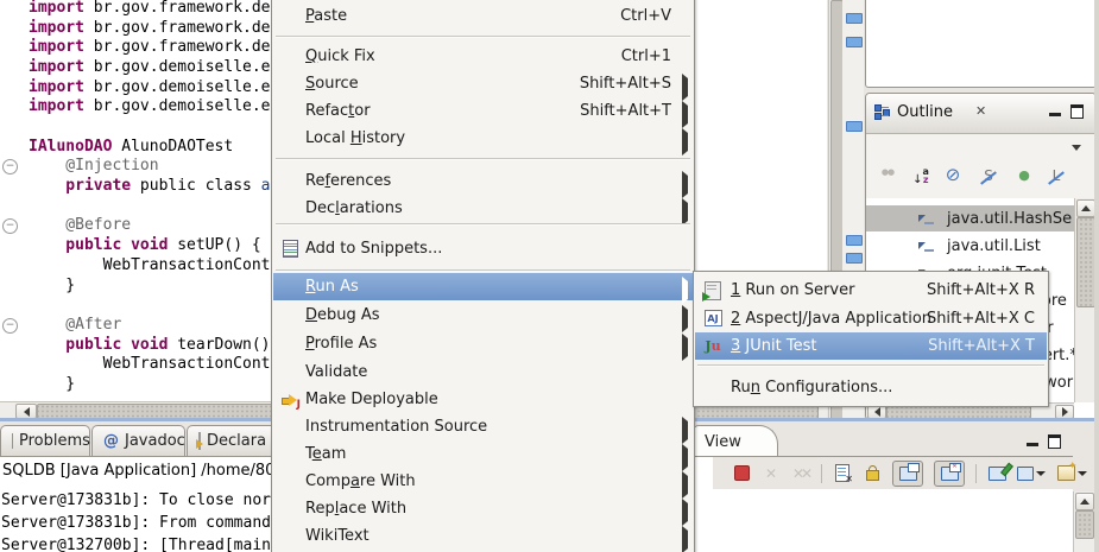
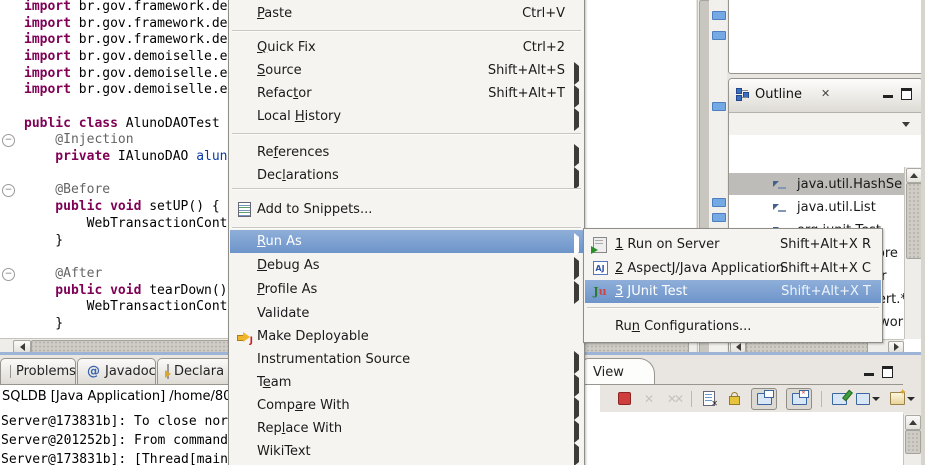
  import br.gov.framework.de
  import br.gov.framework.de
  import br.gov.framework.de
  import br.gov.demoiselle.e
  import br.gov.demoiselle.e
  import br.gov.demoiselle.e
- IAlunoDAO AlunoDAOTest
+ public class AlunoDAOTest
  @Injection
- private public class a
+ private IAlunoDAO alun
  @Before
  public void setUP() {
  WebTransactionCont
  }
  @After
  public void tearDown()
  WebTransactionCont
  }
  −
  −
  −
  Outline
  ✕
- ●●
- ↓a
- z
- ⊘
- S
- ●
- L
  java.util.HashSe
  java.util.List
  View
  SQLDB [Java Application] /home/8
  ✕
  ✕✕
  ✕
  ✦
  Problems
  @
  Javadoc
  Declara
  Server@173831b]: To close nor
- Server@173831b]: From command
+ Server@201252b]: From command
- Server@132700b]: [Thread[main
+ Server@173831b]: [Thread[main
  Paste
  Ctrl+V
  Quick Fix
- Ctrl+1
+ Ctrl+2
  Source
  Shift+Alt+S
  Refactor
  Shift+Alt+T
  Local History
  References
  Declarations
  Add to Snippets...
  Run As
  Debug As
  Profile As
  Validate
  J
  Make Deployable
  Instrumentation Source
  Team
  Compare With
  Replace With
  WikiText
  1 Run on Server
  Shift+Alt+X R
  AJ
  2 AspectJ/Java Application
  Shift+Alt+X C
  Ju
  3 JUnit Test
  Shift+Alt+X T
  Run Configurations...
